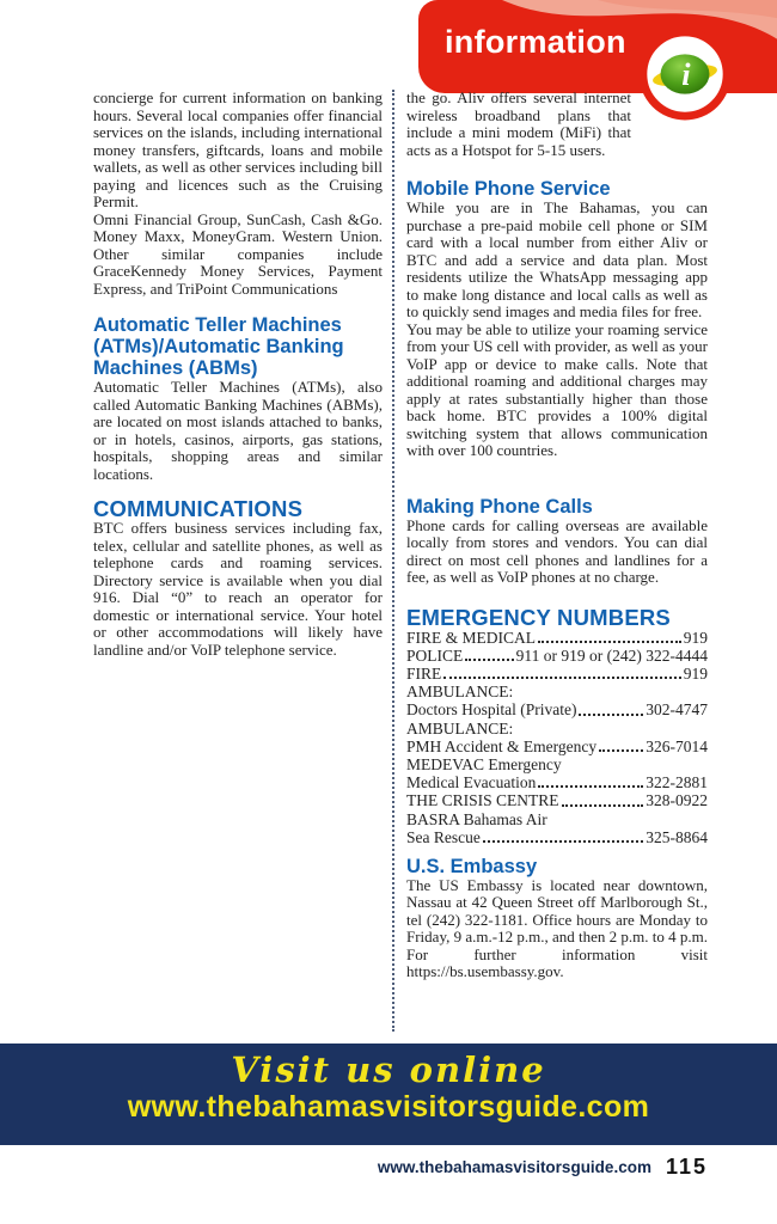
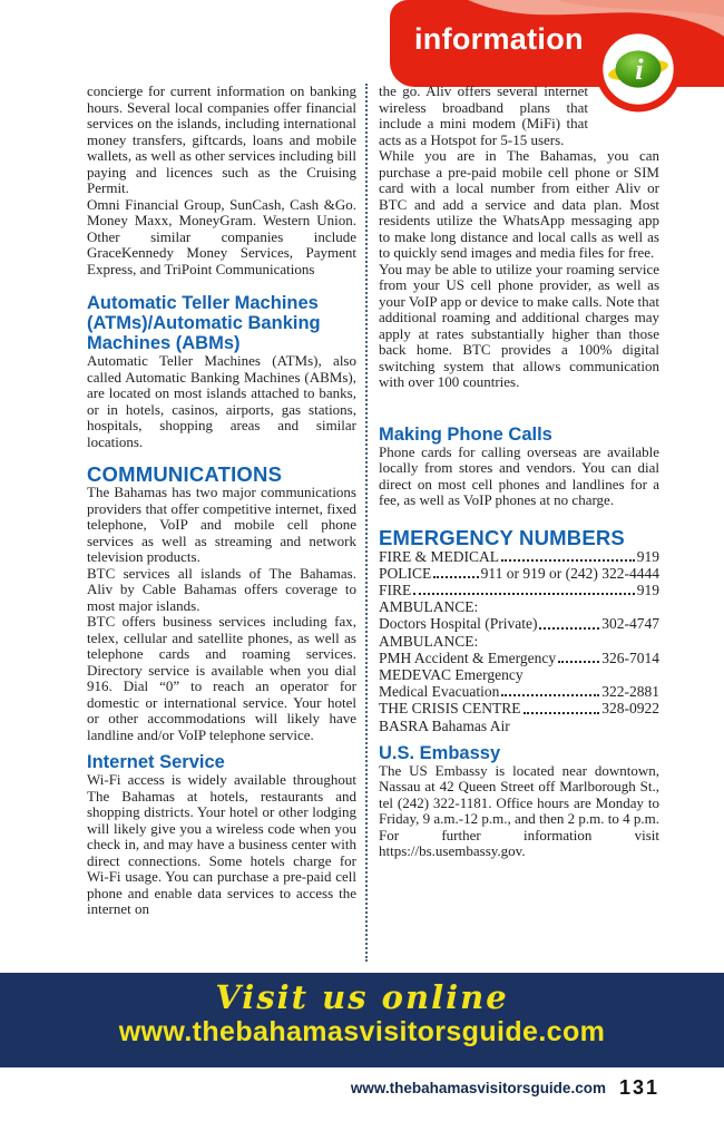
  information
  i
  concierge for current information on banking hours. Several local companies offer financial services on the islands, including international money transfers, giftcards, loans and mobile wallets, as well as other services including bill paying and licences such as the Cruising Permit.
  Omni Financial Group, SunCash, Cash &Go. Money Maxx, MoneyGram. Western Union. Other similar companies include GraceKennedy Money Services, Payment Express, and TriPoint Communications
  Automatic Teller Machines (ATMs)/Automatic Banking Machines (ABMs)
  Automatic Teller Machines (ATMs), also called Automatic Banking Machines (ABMs), are located on most islands attached to banks, or in hotels, casinos, airports, gas stations, hospitals, shopping areas and similar locations.
  COMMUNICATIONS
+ The Bahamas has two major communications providers that offer competitive internet, fixed telephone, VoIP and mobile cell phone services as well as streaming and network television products.
+ BTC services all islands of The Bahamas. Aliv by Cable Bahamas offers coverage to most major islands.
  BTC offers business services including fax, telex, cellular and satellite phones, as well as telephone cards and roaming services. Directory service is available when you dial 916. Dial “0” to reach an operator for domestic or international service. Your hotel or other accommodations will likely have landline and/or VoIP telephone service.
+ Internet Service
+ Wi-Fi access is widely available throughout The Bahamas at hotels, restaurants and shopping districts. Your hotel or other lodging will likely give you a wireless code when you check in, and may have a business center with direct connections. Some hotels charge for Wi-Fi usage. You can purchase a pre-paid cell phone and enable data services to access the internet on
  the go. Aliv offers several internet wireless broadband plans that include a mini modem (MiFi) that acts as a Hotspot for 5-15 users.
- Mobile Phone Service
  While you are in The Bahamas, you can purchase a pre-paid mobile cell phone or SIM card with a local number from either Aliv or BTC and add a service and data plan. Most residents utilize the WhatsApp messaging app to make long distance and local calls as well as to quickly send images and media files for free.
- You may be able to utilize your roaming service from your US cell with provider, as well as your VoIP app or device to make calls. Note that additional roaming and additional charges may apply at rates substantially higher than those back home. BTC provides a 100% digital switching system that allows communication with over 100 countries.
+ You may be able to utilize your roaming service from your US cell phone provider, as well as your VoIP app or device to make calls. Note that additional roaming and additional charges may apply at rates substantially higher than those back home. BTC provides a 100% digital switching system that allows communication with over 100 countries.
  Making Phone Calls
  Phone cards for calling overseas are available locally from stores and vendors. You can dial direct on most cell phones and landlines for a fee, as well as VoIP phones at no charge.
  EMERGENCY NUMBERS
  FIRE & MEDICAL
  919
  POLICE
  911 or 919 or (242) 322-4444
  FIRE
  919
  AMBULANCE:
  Doctors Hospital (Private)
  302-4747
  AMBULANCE:
  PMH Accident & Emergency
  326-7014
  MEDEVAC Emergency
  Medical Evacuation
  322-2881
  THE CRISIS CENTRE
  328-0922
  BASRA Bahamas Air
- Sea Rescue
- 325-8864
  U.S. Embassy
  The US Embassy is located near downtown, Nassau at 42 Queen Street off Marlborough St., tel (242) 322-1181. Office hours are Monday to Friday, 9 a.m.-12 p.m., and then 2 p.m. to 4 p.m. For further information visit https://bs.usembassy.gov.
  Visit us online
  www.thebahamasvisitorsguide.com
  www.thebahamasvisitorsguide.com
- 115
+ 131
